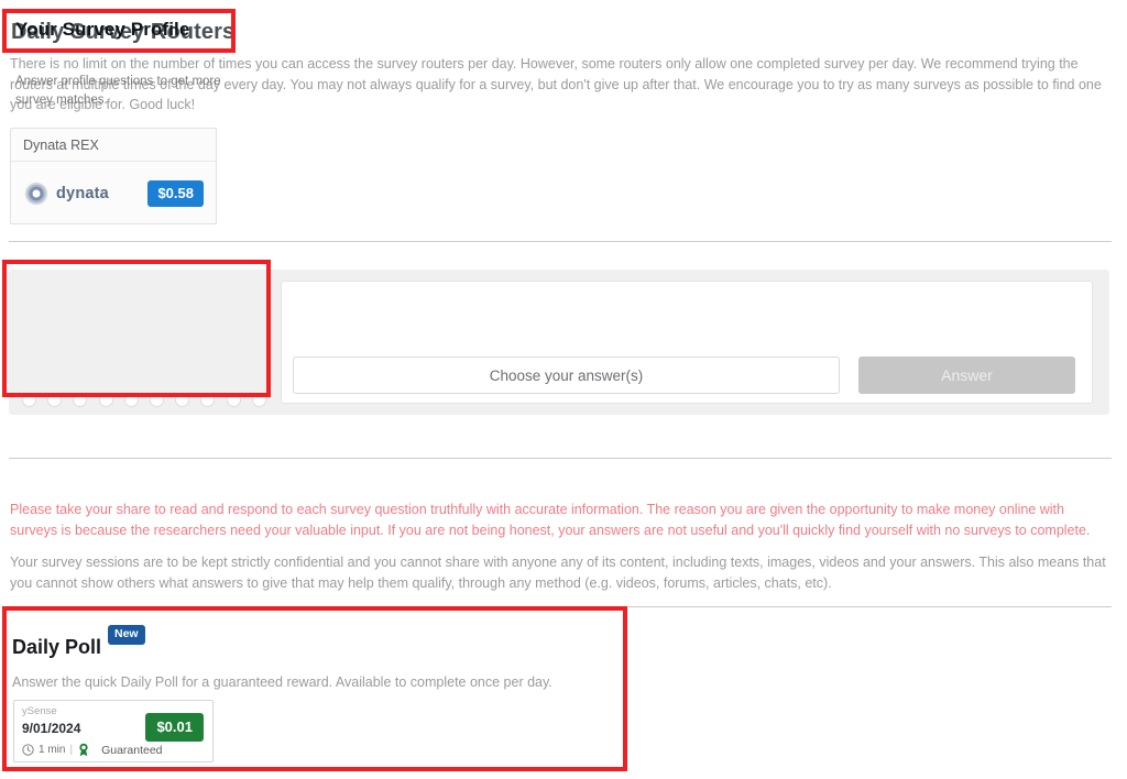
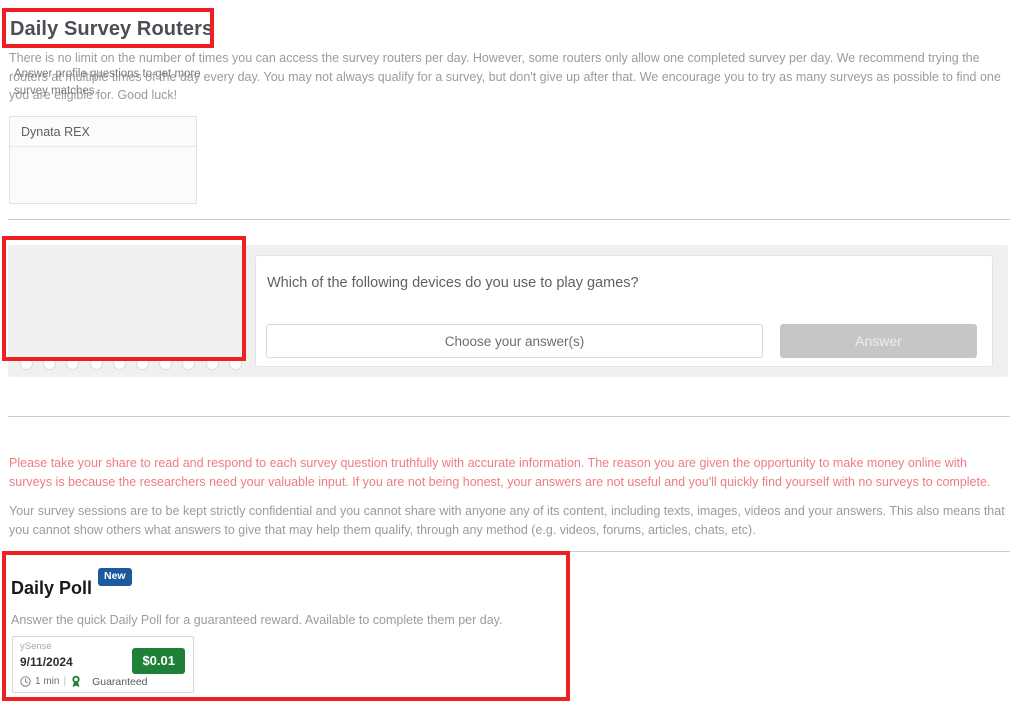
  Daily Survey Routers
  There is no limit on the number of times you can access the survey routers per day. However, some routers only allow one completed survey per day. We recommend trying the routers at multiple times of the day every day. You may not always qualify for a survey, but don't give up after that. We encourage you to try as many surveys as possible to find one you are eligible for. Good luck!
  Dynata REX
- dynata
- $0.58
- Your Survey Profile
  Answer profile questions to get more survey matches.
+ Which of the following devices do you use to play games?
  Choose your answer(s)
  Answer
  Please take your share to read and respond to each survey question truthfully with accurate information. The reason you are given the opportunity to make money online with surveys is because the researchers need your valuable input. If you are not being honest, your answers are not useful and you'll quickly find yourself with no surveys to complete.
  Your survey sessions are to be kept strictly confidential and you cannot share with anyone any of its content, including texts, images, videos and your answers. This also means that you cannot show others what answers to give that may help them qualify, through any method (e.g. videos, forums, articles, chats, etc).
  Daily Poll
  New
- Answer the quick Daily Poll for a guaranteed reward. Available to complete once per day.
+ Answer the quick Daily Poll for a guaranteed reward. Available to complete them per day.
  ySense
- 9/01/2024
+ 9/11/2024
  1 min
  |
  Guaranteed
  $0.01
